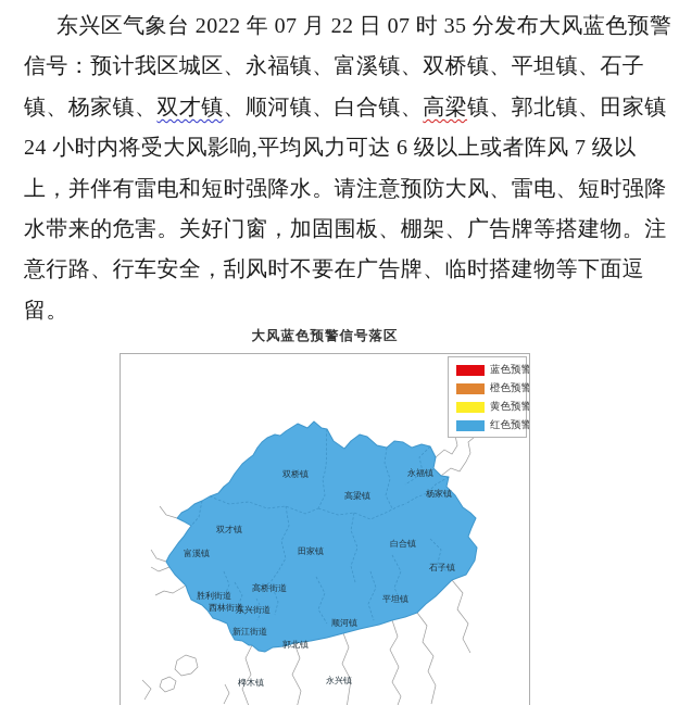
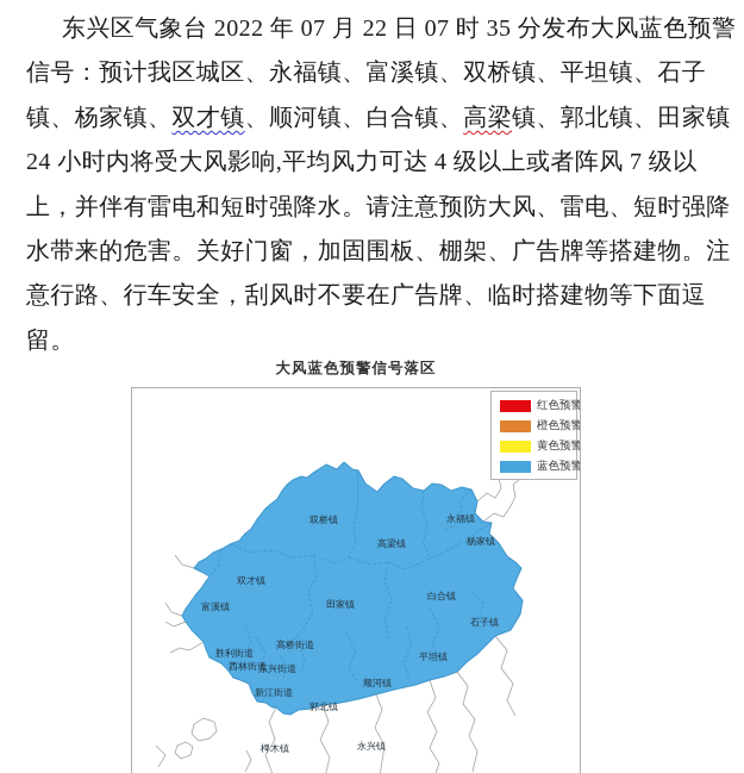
  东兴区气象台 2022 年 07 月 22 日 07 时 35 分发布大风蓝色预警
  信号：预计我区城区、永福镇、富溪镇、双桥镇、平坦镇、石子
  镇、杨家镇、双才镇、顺河镇、白合镇、高梁镇、郭北镇、田家镇
- 24 小时内将受大风影响,平均风力可达 6 级以上或者阵风 7 级以
+ 24 小时内将受大风影响,平均风力可达 4 级以上或者阵风 7 级以
  上，并伴有雷电和短时强降水。请注意预防大风、雷电、短时强降
  水带来的危害。关好门窗，加固围板、棚架、广告牌等搭建物。注
  意行路、行车安全，刮风时不要在广告牌、临时搭建物等下面逗
  留。
  大风蓝色预警信号落区
  双桥镇
  永福镇
  杨家镇
  高梁镇
  双才镇
  白合镇
  田家镇
  富溪镇
  石子镇
  高桥街道
  胜利街道
  西林街道
  东兴街道
  平坦镇
  新江街道
  顺河镇
  郭北镇
  椑木镇
  永兴镇
- 蓝色预警
+ 红色预警
  橙色预警
  黄色预警
- 红色预警
+ 蓝色预警
